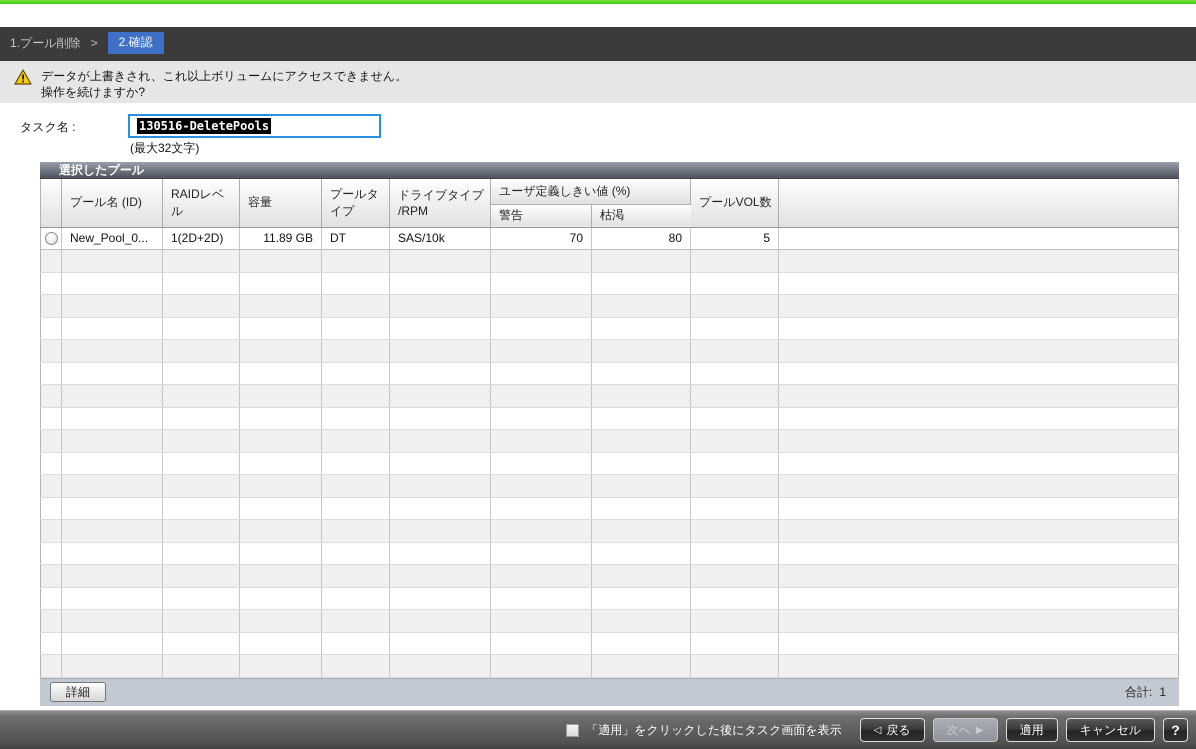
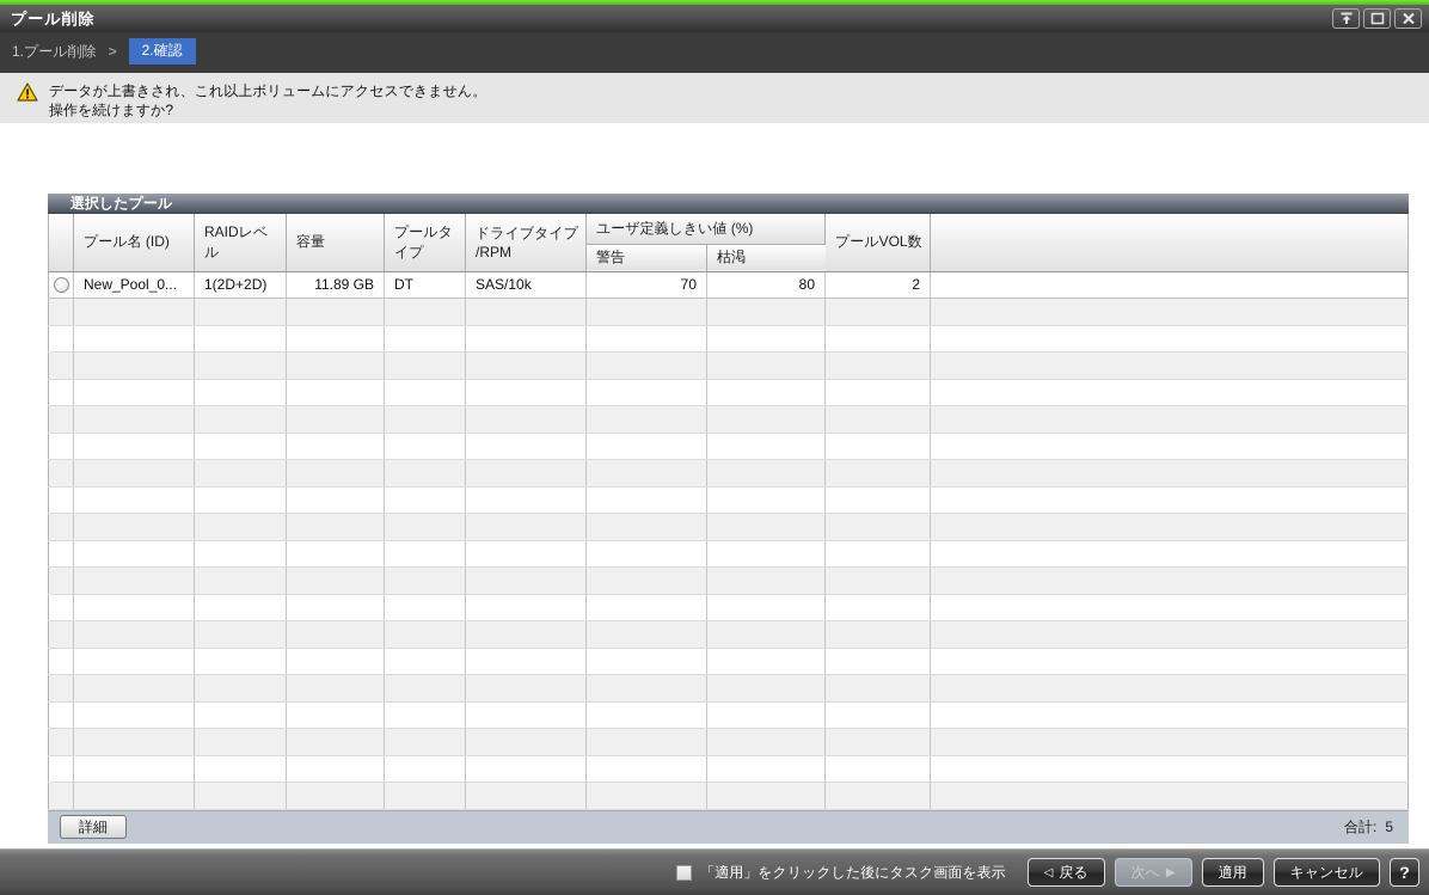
+ プール削除
  1.プール削除
  >
  2.確認
  データが上書きされ、これ以上ボリュームにアクセスできません。
  操作を続けますか?
- タスク名 :
- 130516-DeletePools
- (最大32文字)
  選択したプール
  	プール名 (ID)	RAIDレベル	容量	プールタイプ	ドライブタイプ /RPM	ユーザ定義しきい値 (%)	プールVOL数
  警告	枯渇
- 	New_Pool_0...	1(2D+2D)	11.89 GB	DT	SAS/10k	70	80	5
+ 	New_Pool_0...	1(2D+2D)	11.89 GB	DT	SAS/10k	70	80	2
  詳細
- 合計: 1
+ 合計: 5
  「適用」をクリックした後にタスク画面を表示
  ◁
  戻る
  次へ
  ▶
  適用
  キャンセル
  ?
